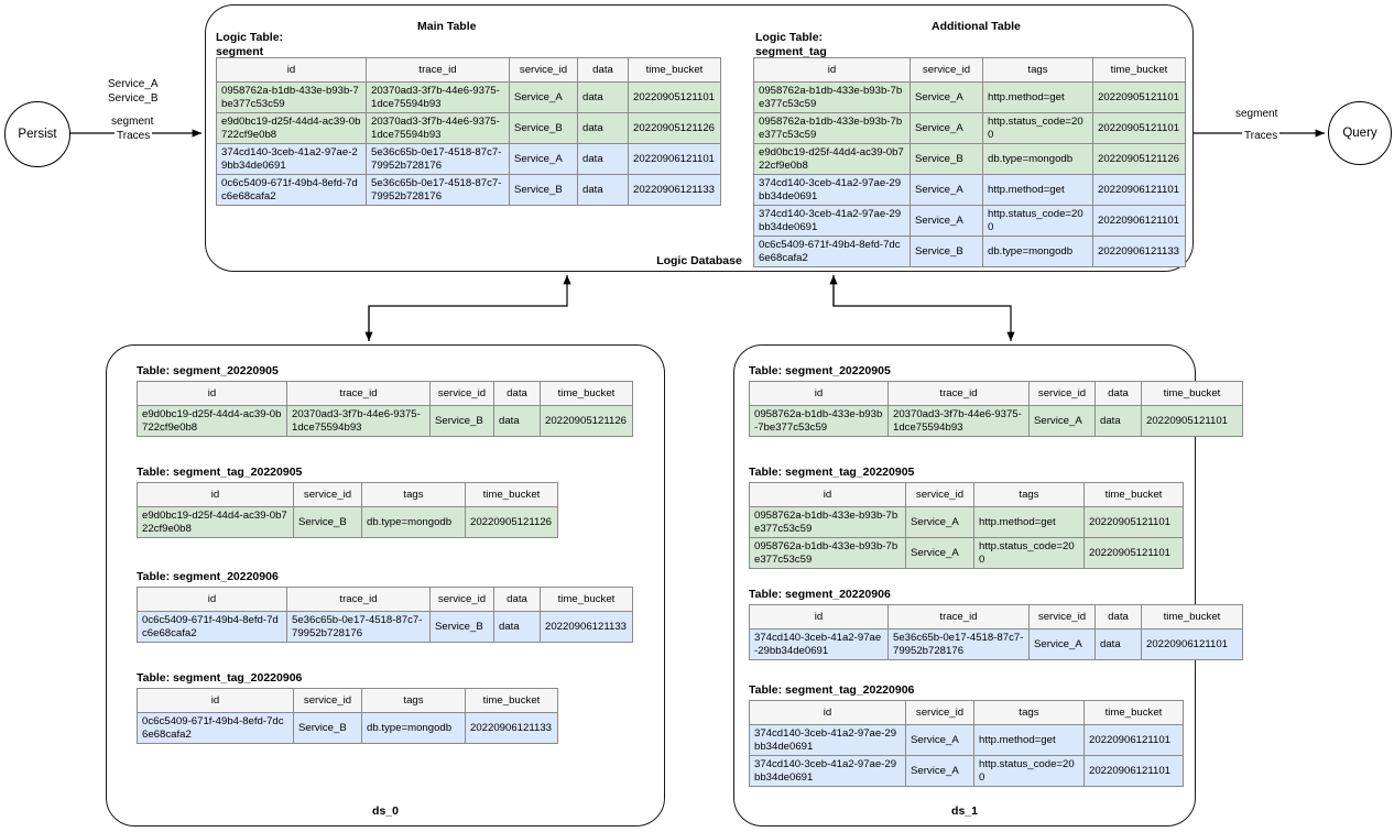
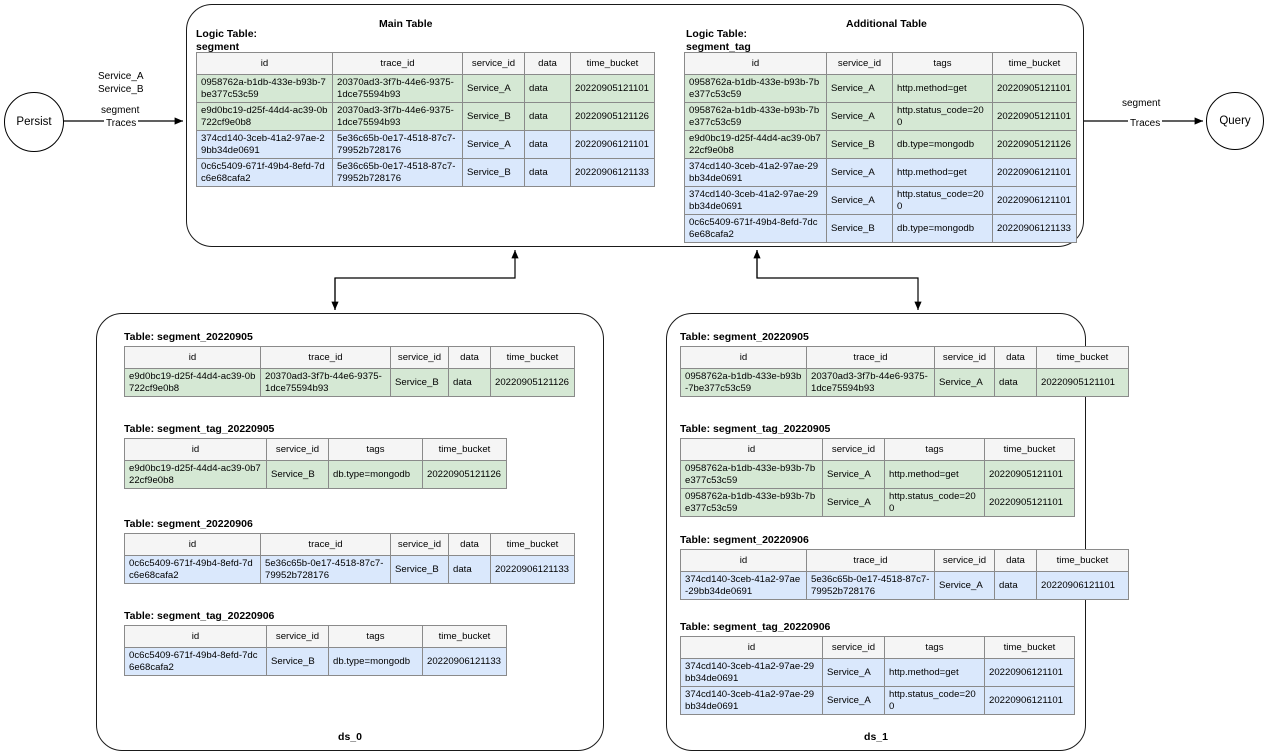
  Persist
  Service_A
  Service_B
  segment
  Traces
  segment
  Traces
  Query
  Main Table
  Logic Table:
  segment
  id	trace_id	service_id	data	time_bucket
  0958762a-b1db-433e-b93b-7be377c53c59	20370ad3-3f7b-44e6-9375-1dce75594b93	Service_A	data	20220905121101
  e9d0bc19-d25f-44d4-ac39-0b722cf9e0b8	20370ad3-3f7b-44e6-9375-1dce75594b93	Service_B	data	20220905121126
  374cd140-3ceb-41a2-97ae-29bb34de0691	5e36c65b-0e17-4518-87c7-79952b728176	Service_A	data	20220906121101
  0c6c5409-671f-49b4-8efd-7dc6e68cafa2	5e36c65b-0e17-4518-87c7-79952b728176	Service_B	data	20220906121133
  Additional Table
  Logic Table:
  segment_tag
  id	service_id	tags	time_bucket
  0958762a-b1db-433e-b93b-7be377c53c59	Service_A	http.method=get	20220905121101
  0958762a-b1db-433e-b93b-7be377c53c59	Service_A	http.status_code=200	20220905121101
  e9d0bc19-d25f-44d4-ac39-0b722cf9e0b8	Service_B	db.type=mongodb	20220905121126
  374cd140-3ceb-41a2-97ae-29bb34de0691	Service_A	http.method=get	20220906121101
  374cd140-3ceb-41a2-97ae-29bb34de0691	Service_A	http.status_code=200	20220906121101
  0c6c5409-671f-49b4-8efd-7dc6e68cafa2	Service_B	db.type=mongodb	20220906121133
- Logic Database
  Table: segment_20220905
  id	trace_id	service_id	data	time_bucket
  e9d0bc19-d25f-44d4-ac39-0b722cf9e0b8	20370ad3-3f7b-44e6-9375-1dce75594b93	Service_B	data	20220905121126
  Table: segment_tag_20220905
  id	service_id	tags	time_bucket
  e9d0bc19-d25f-44d4-ac39-0b722cf9e0b8	Service_B	db.type=mongodb	20220905121126
  Table: segment_20220906
  id	trace_id	service_id	data	time_bucket
  0c6c5409-671f-49b4-8efd-7dc6e68cafa2	5e36c65b-0e17-4518-87c7-79952b728176	Service_B	data	20220906121133
  Table: segment_tag_20220906
  id	service_id	tags	time_bucket
  0c6c5409-671f-49b4-8efd-7dc6e68cafa2	Service_B	db.type=mongodb	20220906121133
  ds_0
  Table: segment_20220905
  id	trace_id	service_id	data	time_bucket
  0958762a-b1db-433e-b93b-7be377c53c59	20370ad3-3f7b-44e6-9375-1dce75594b93	Service_A	data	20220905121101
  Table: segment_tag_20220905
  id	service_id	tags	time_bucket
  0958762a-b1db-433e-b93b-7be377c53c59	Service_A	http.method=get	20220905121101
  0958762a-b1db-433e-b93b-7be377c53c59	Service_A	http.status_code=200	20220905121101
  Table: segment_20220906
  id	trace_id	service_id	data	time_bucket
  374cd140-3ceb-41a2-97ae-29bb34de0691	5e36c65b-0e17-4518-87c7-79952b728176	Service_A	data	20220906121101
  Table: segment_tag_20220906
  id	service_id	tags	time_bucket
  374cd140-3ceb-41a2-97ae-29bb34de0691	Service_A	http.method=get	20220906121101
  374cd140-3ceb-41a2-97ae-29bb34de0691	Service_A	http.status_code=200	20220906121101
  ds_1
